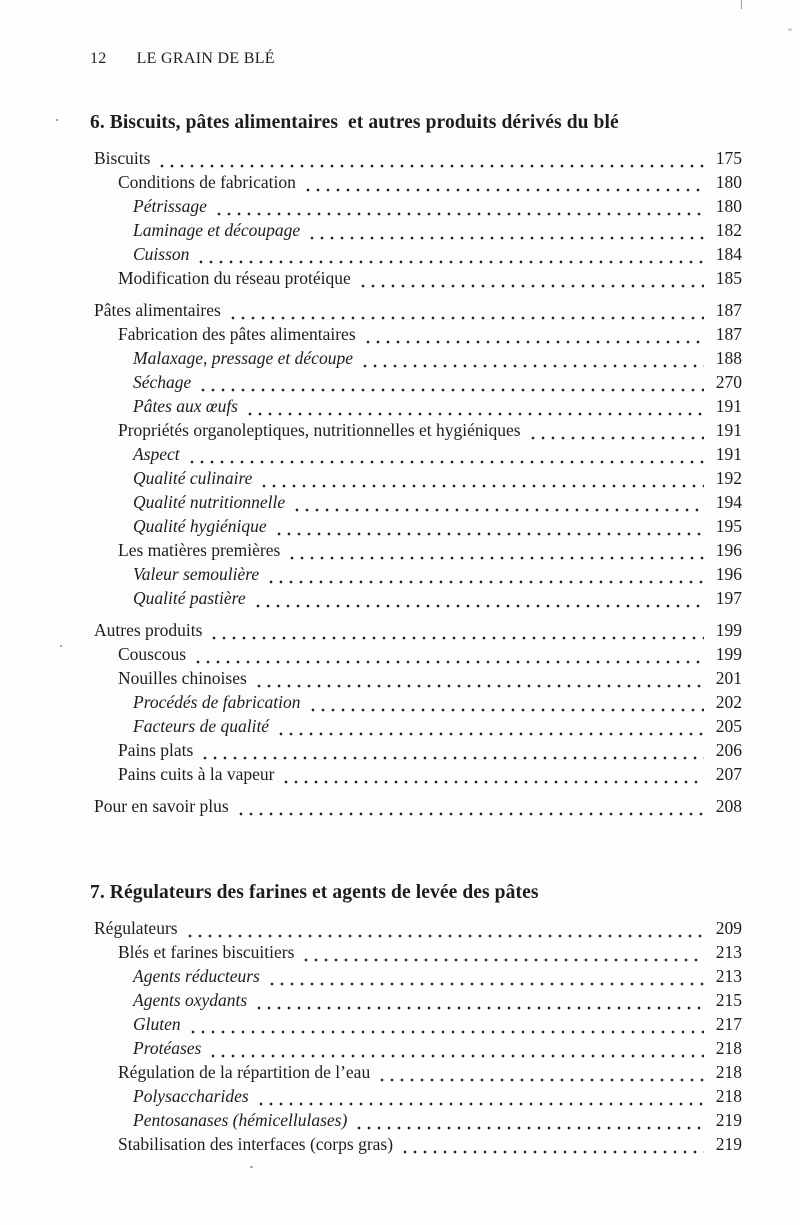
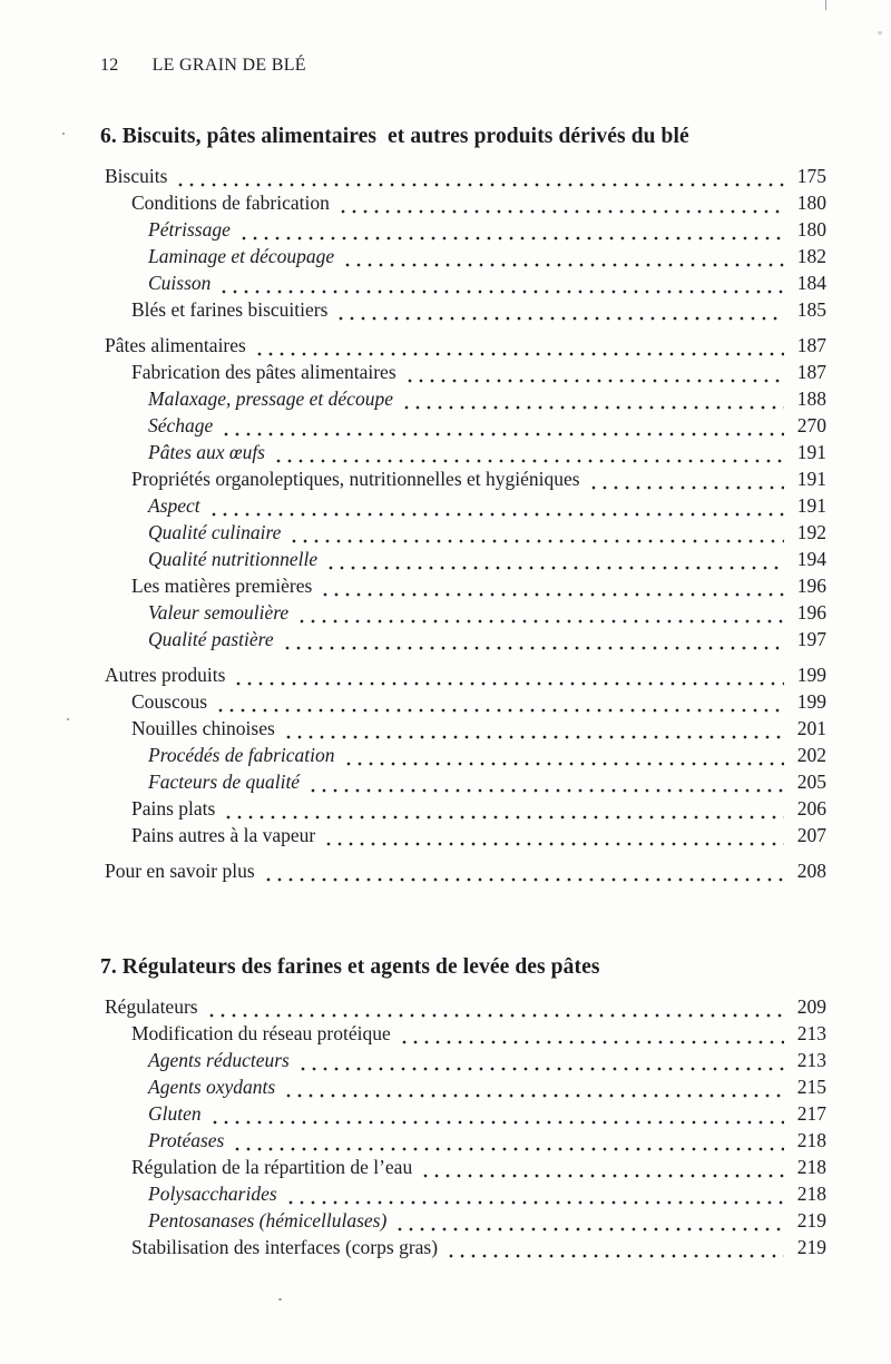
  12
  LE GRAIN DE BLÉ
  6. Biscuits, pâtes alimentaires et autres produits dérivés du blé
  Biscuits
  175
  Conditions de fabrication
  180
  Pétrissage
  180
  Laminage et découpage
  182
  Cuisson
  184
- Modification du réseau protéique
+ Blés et farines biscuitiers
  185
  Pâtes alimentaires
  187
  Fabrication des pâtes alimentaires
  187
  Malaxage, pressage et découpe
  188
  Séchage
  270
  Pâtes aux œufs
  191
  Propriétés organoleptiques, nutritionnelles et hygiéniques
  191
  Aspect
  191
  Qualité culinaire
  192
  Qualité nutritionnelle
  194
- Qualité hygiénique
- 195
  Les matières premières
  196
  Valeur semoulière
  196
  Qualité pastière
  197
  Autres produits
  199
  Couscous
  199
  Nouilles chinoises
  201
  Procédés de fabrication
  202
  Facteurs de qualité
  205
  Pains plats
  206
- Pains cuits à la vapeur
+ Pains autres à la vapeur
  207
  Pour en savoir plus
  208
  7. Régulateurs des farines et agents de levée des pâtes
  Régulateurs
  209
- Blés et farines biscuitiers
+ Modification du réseau protéique
  213
  Agents réducteurs
  213
  Agents oxydants
  215
  Gluten
  217
  Protéases
  218
  Régulation de la répartition de l’eau
  218
  Polysaccharides
  218
  Pentosanases (hémicellulases)
  219
  Stabilisation des interfaces (corps gras)
  219
